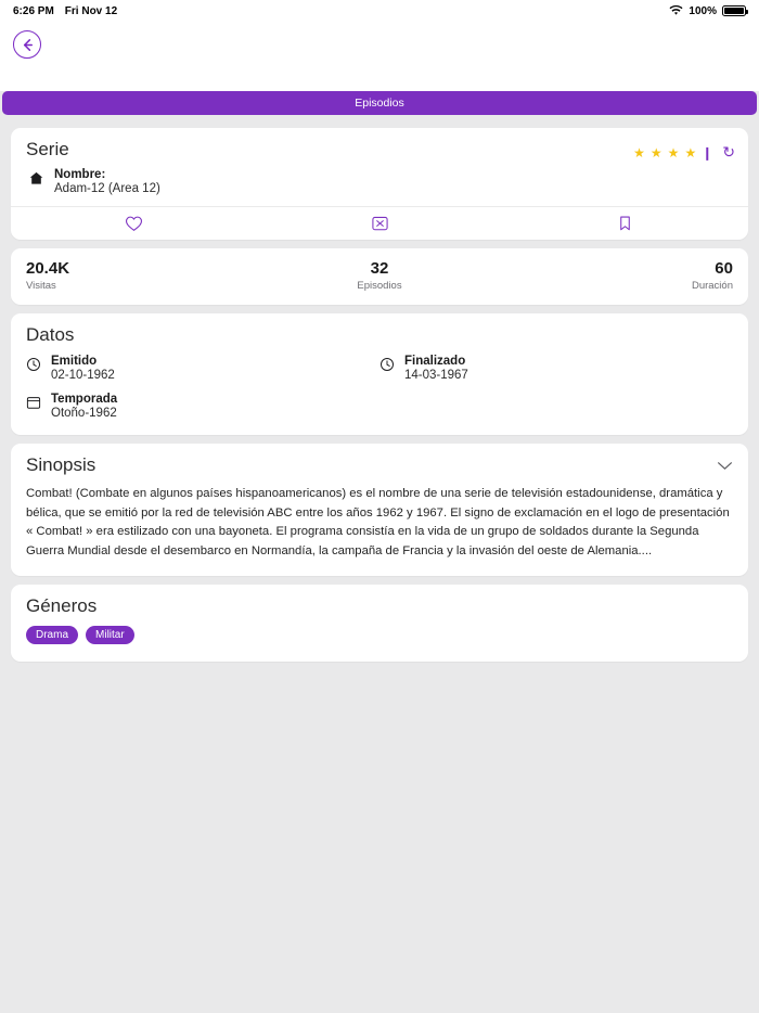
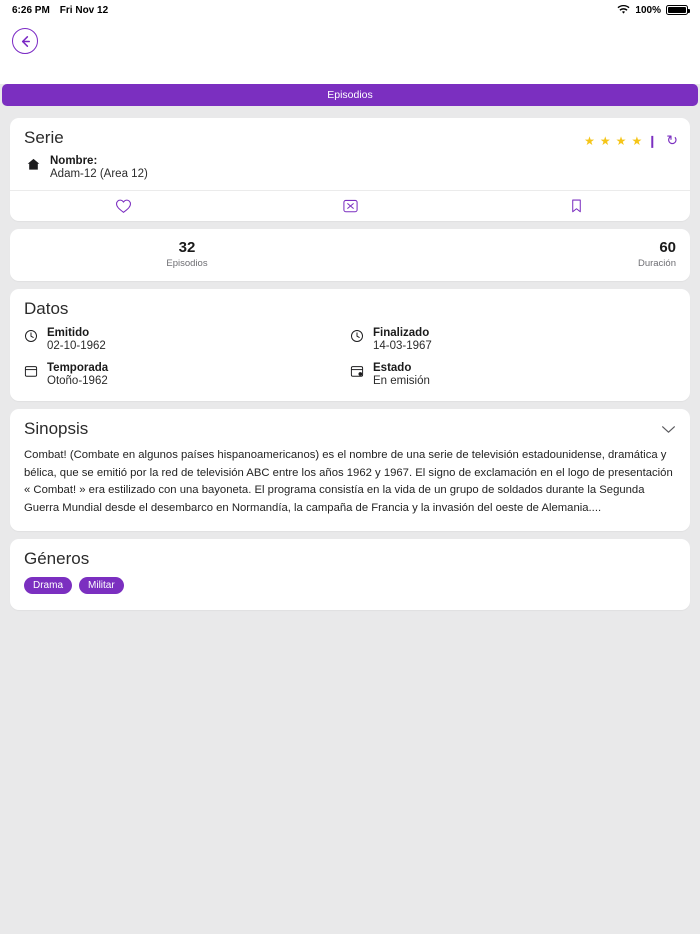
  6:26 PM
  Fri Nov 12
  100%
  Episodios
  Serie
  ★
  ★
  ★
  ★
  ❙
  ↻
  Nombre:
  Adam-12 (Area 12)
- 20.4K
- Visitas
  32
  Episodios
  60
  Duración
  Datos
  Emitido
  02-10-1962
  Finalizado
  14-03-1967
  Temporada
  Otoño-1962
+ Estado
+ En emisión
  Sinopsis
  Combat! (Combate en algunos países hispanoamericanos) es el nombre de una serie de televisión estadounidense, dramática y bélica, que se emitió por la red de televisión ABC entre los años 1962 y 1967. El signo de exclamación en el logo de presentación « Combat! » era estilizado con una bayoneta. El programa consistía en la vida de un grupo de soldados durante la Segunda Guerra Mundial desde el desembarco en Normandía, la campaña de Francia y la invasión del oeste de Alemania....
  Géneros
  Drama
  Militar
